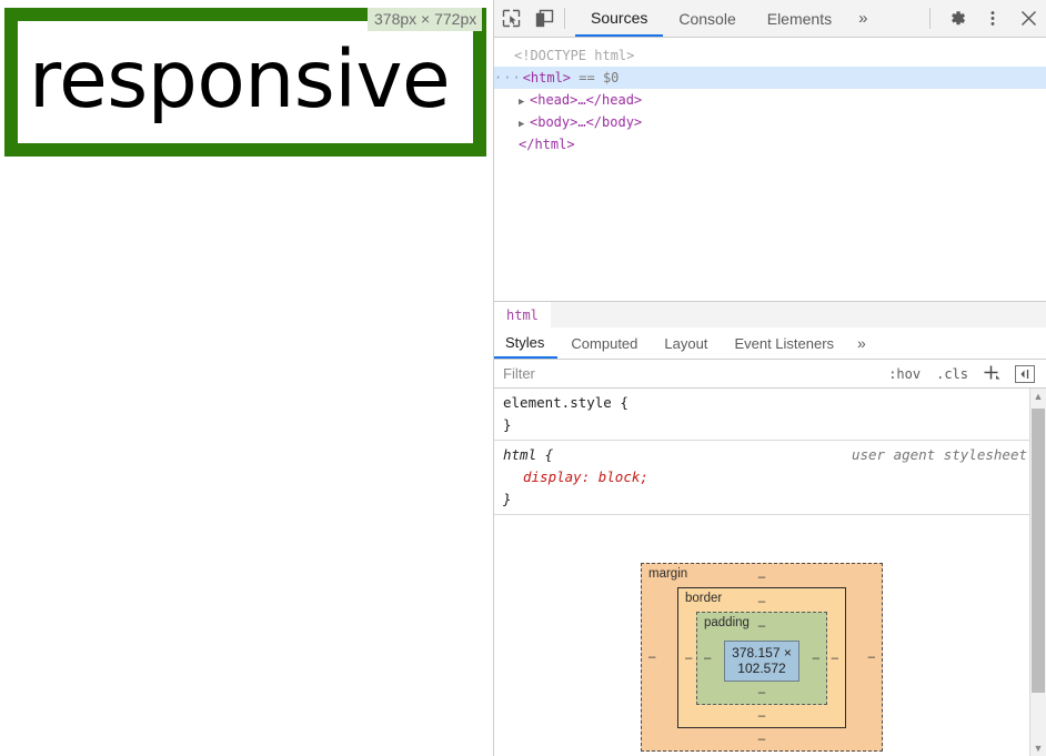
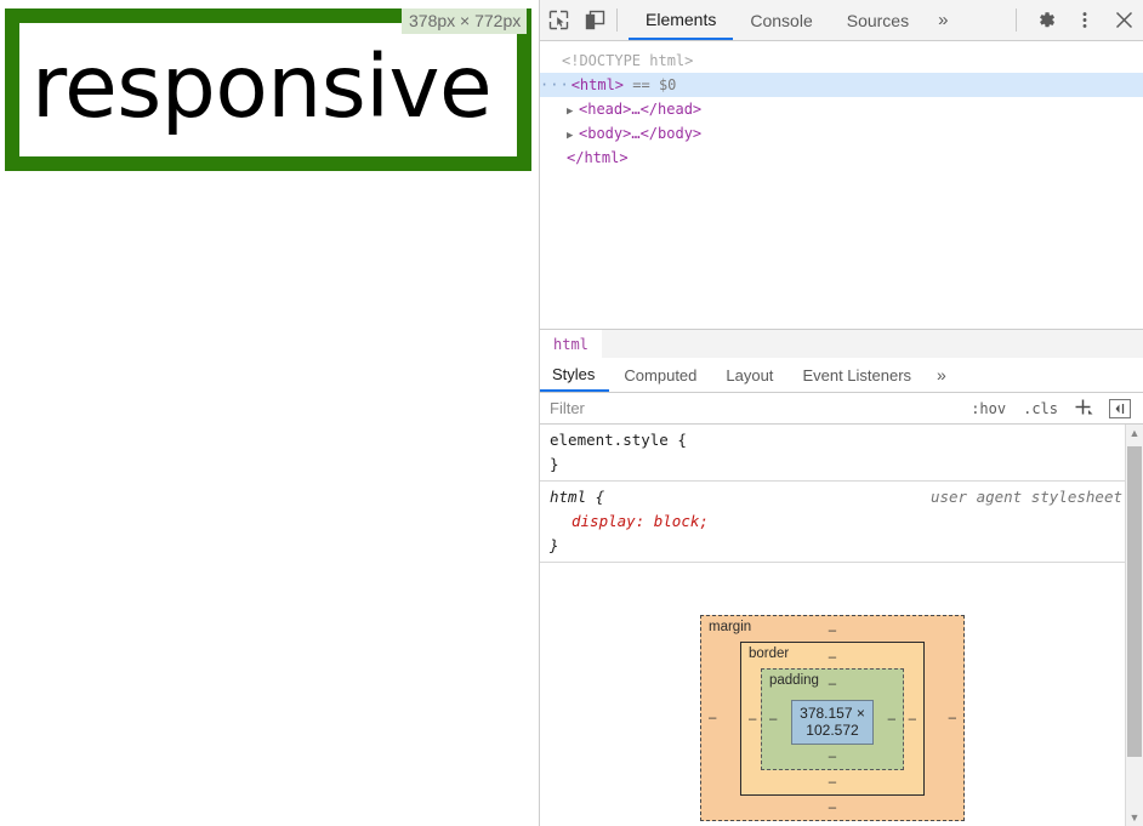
  responsive
  378px × 772px
- Sources
+ Elements
  Console
- Elements
+ Sources
  »
  <!DOCTYPE html>
  ···<html> == $0
  ▶ <head>…</head>
  ▶ <body>…</body>
  </html>
  html
  Styles
  Computed
  Layout
  Event Listeners
  »
  Filter
  :hov
  .cls
  element.style {
  }
  user agent stylesheet
  html {
  display: block;
  }
  margin
  ‒
  ‒
  ‒
  border
  ‒
  ‒
  ‒
  padding
  ‒
  ‒
  ‒
  378.157 × 102.572
  ‒
  ‒
  ‒
  ▲
  ▼
